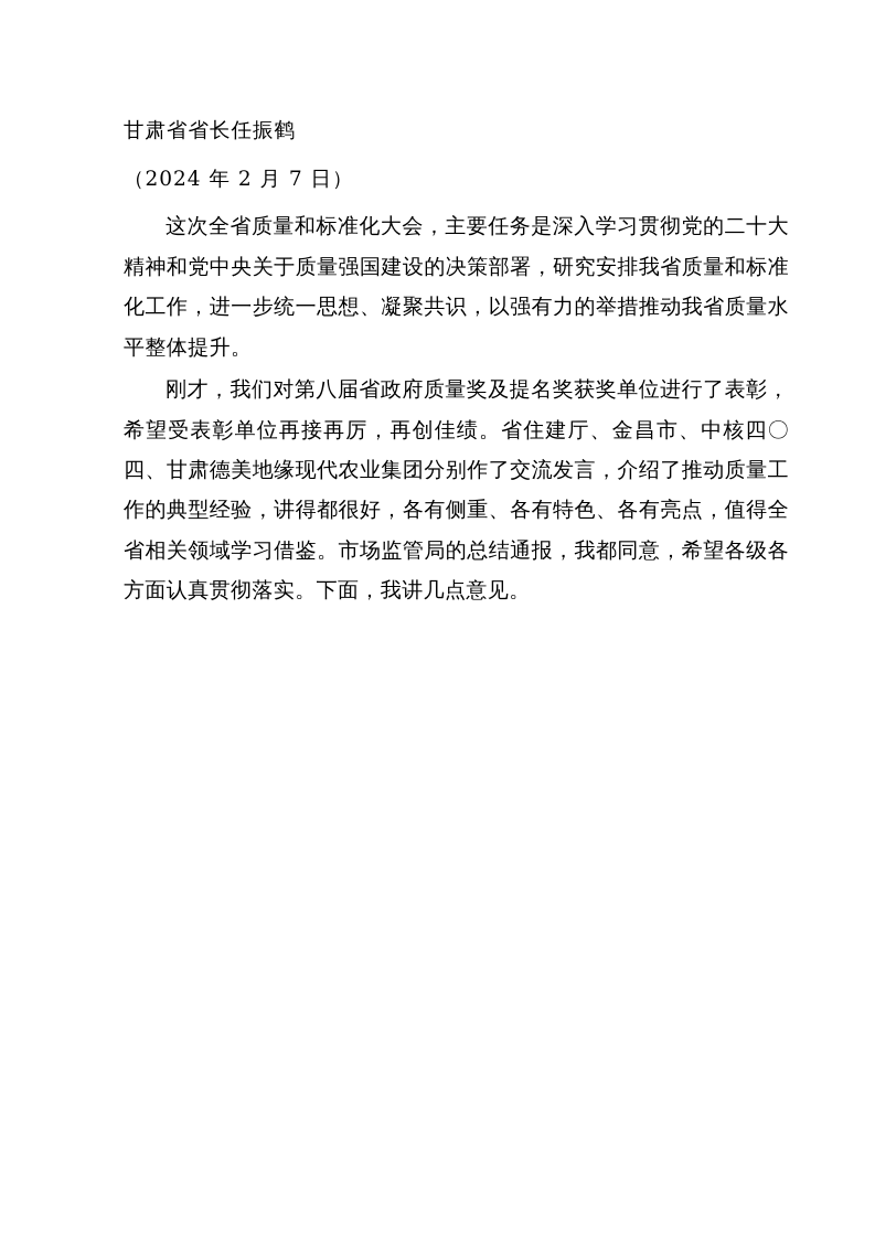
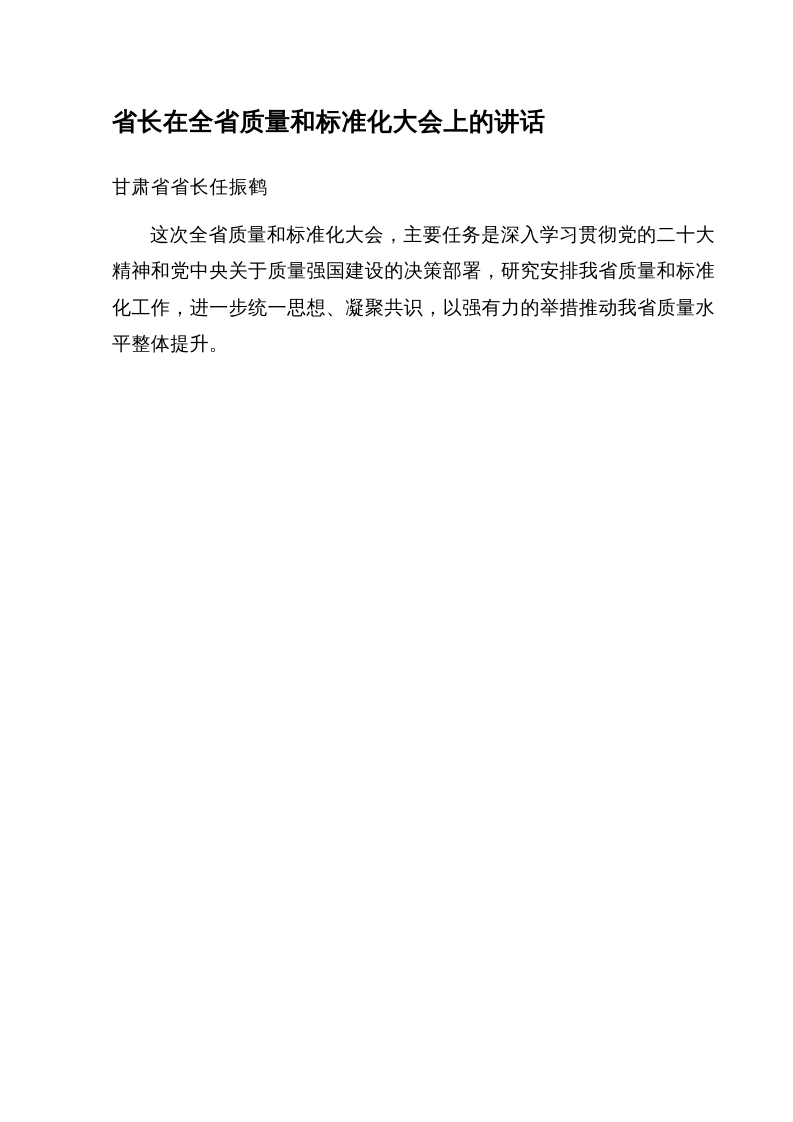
+ 省长在全省质量和标准化大会上的讲话
  甘肃省省长任振鹤
- （2024 年 2 月 7 日）
  这次全省质量和标准化大会，主要任务是深入学习贯彻党的二十大精神和党中央关于质量强国建设的决策部署，研究安排我省质量和标准化工作，进一步统一思想、凝聚共识，以强有力的举措推动我省质量水平整体提升。
- 刚才，我们对第八届省政府质量奖及提名奖获奖单位进行了表彰，希望受表彰单位再接再厉，再创佳绩。省住建厅、金昌市、中核四〇四、甘肃德美地缘现代农业集团分别作了交流发言，介绍了推动质量工作的典型经验，讲得都很好，各有侧重、各有特色、各有亮点，值得全省相关领域学习借鉴。市场监管局的总结通报，我都同意，希望各级各方面认真贯彻落实。下面，我讲几点意见。
